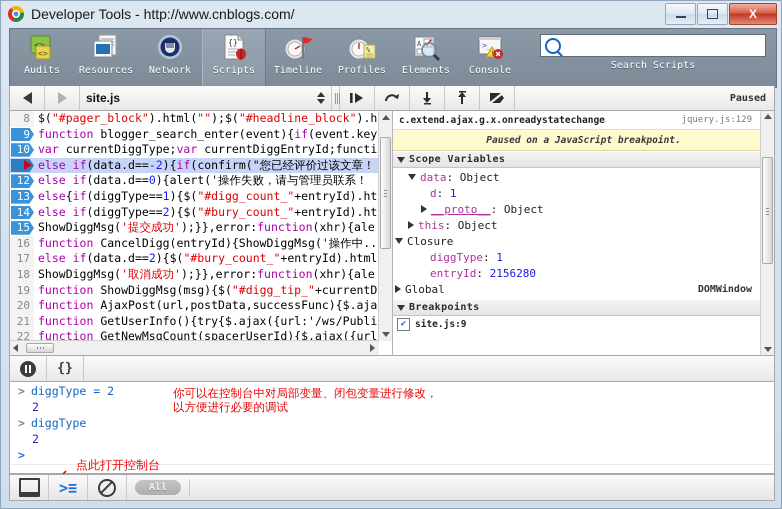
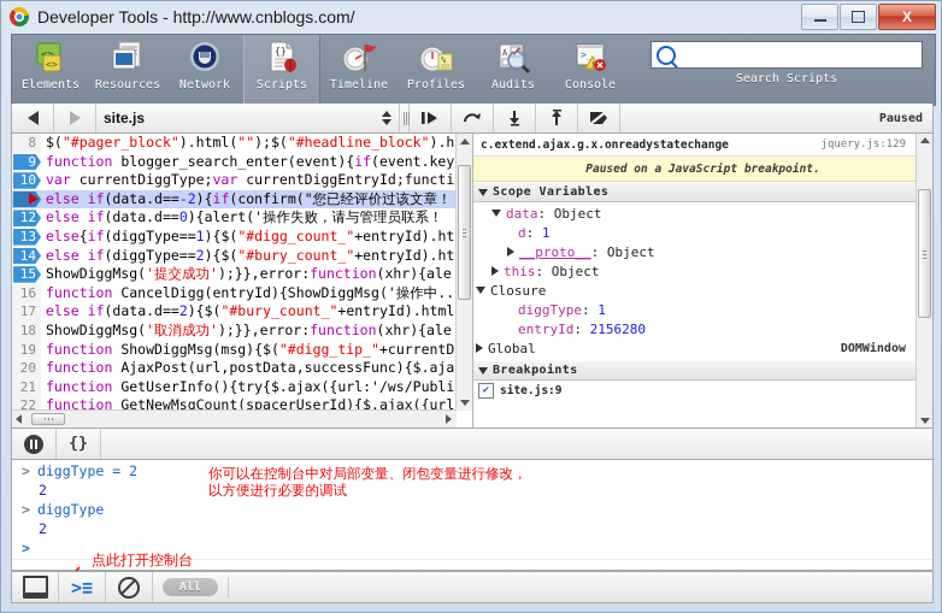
  Developer Tools - http://www.cnblogs.com/
  X
  <>
- Audits
+ Elements
  Resources
  Network
  {}
  Scripts
  Timeline
  %
  Profiles
  A
- Elements
+ Audits
  >_
  !
  Console
  Search Scripts
  site.js
  Paused
  8
  $("#pager_block").html("");$("#headline_block").h
  9
  function blogger_search_enter(event){if(event.key
  10
  var currentDiggType;var currentDiggEntryId;functi
  else if(data.d==-2){if(confirm("您已经评价过该文章！
  12
  else if(data.d==0){alert('操作失败，请与管理员联系！
  13
  else{if(diggType==1){$("#digg_count_"+entryId).ht
  14
  else if(diggType==2){$("#bury_count_"+entryId).ht
  15
  ShowDiggMsg('提交成功');}},error:function(xhr){ale
  16
  function CancelDigg(entryId){ShowDiggMsg('操作中..
  17
  else if(data.d==2){$("#bury_count_"+entryId).html
  18
  ShowDiggMsg('取消成功');}},error:function(xhr){ale
  19
  function ShowDiggMsg(msg){$("#digg_tip_"+currentD
  20
  function AjaxPost(url,postData,successFunc){$.aja
  21
  function GetUserInfo(){try{$.ajax({url:'/ws/Publi
  22
  function GetNewMsgCount(spacerUserId){$.ajax({url
  c.extend.ajax.g.x.onreadystatechange
  jquery.js:129
  Paused on a JavaScript breakpoint.
  Scope Variables
  data
  :
  Object
  d
  :
  1
  __proto__
  :
  Object
  this
  :
  Object
  Closure
  diggType
  :
  1
  entryId
  :
  2156280
  Global
  DOMWindow
  Breakpoints
  site.js:9
  {}
  >
  diggType = 2
  2
  >
  diggType
  2
  >
  你可以在控制台中对局部变量、闭包变量进行修改，
  以方便进行必要的调试
  点此打开控制台
  >≡
  All
